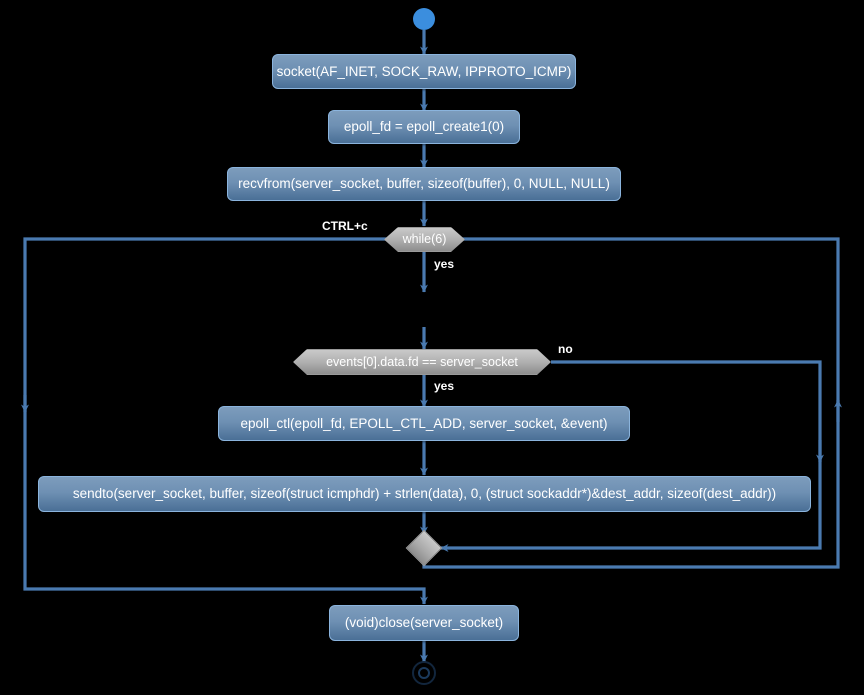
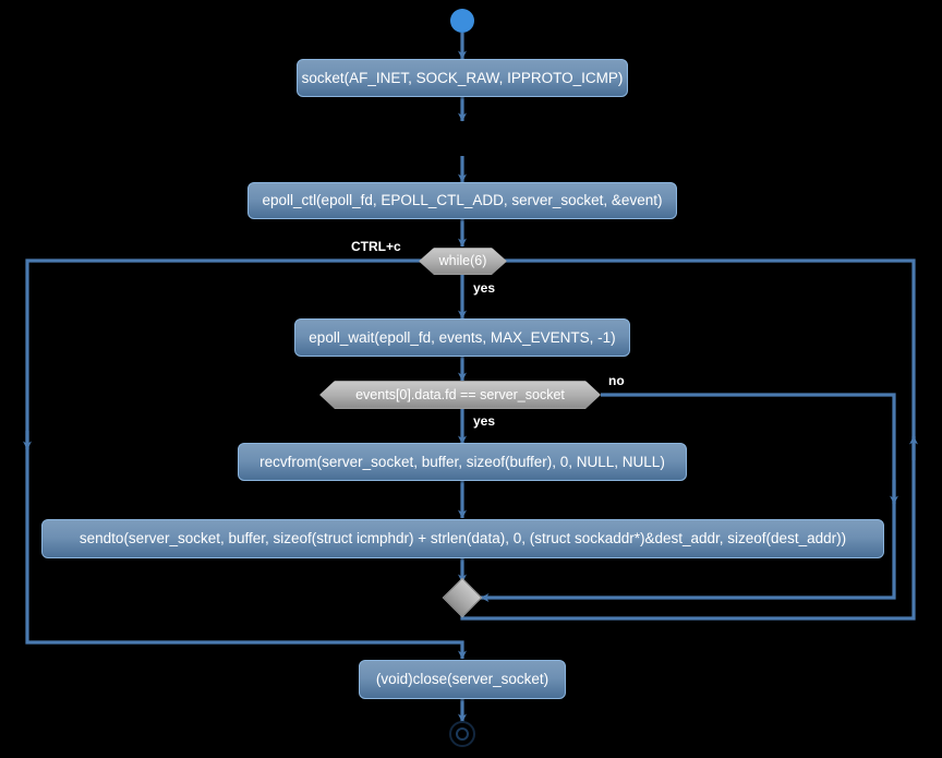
  socket(AF_INET, SOCK_RAW, IPPROTO_ICMP)
- epoll_fd = epoll_create1(0)
- recvfrom(server_socket, buffer, sizeof(buffer), 0, NULL, NULL)
+ epoll_ctl(epoll_fd, EPOLL_CTL_ADD, server_socket, &event)
  while(6)
  CTRL+c
  yes
+ epoll_wait(epoll_fd, events, MAX_EVENTS, -1)
  events[0].data.fd == server_socket
  no
  yes
- epoll_ctl(epoll_fd, EPOLL_CTL_ADD, server_socket, &event)
+ recvfrom(server_socket, buffer, sizeof(buffer), 0, NULL, NULL)
  sendto(server_socket, buffer, sizeof(struct icmphdr) + strlen(data), 0, (struct sockaddr*)&dest_addr, sizeof(dest_addr))
  (void)close(server_socket)
